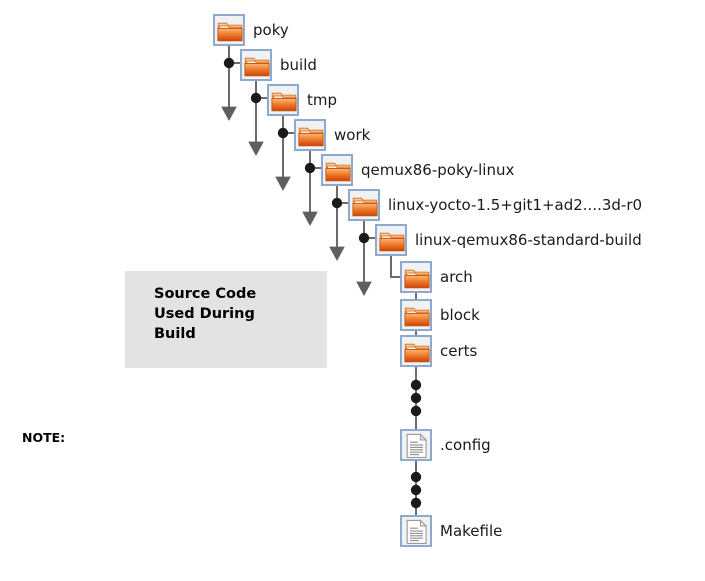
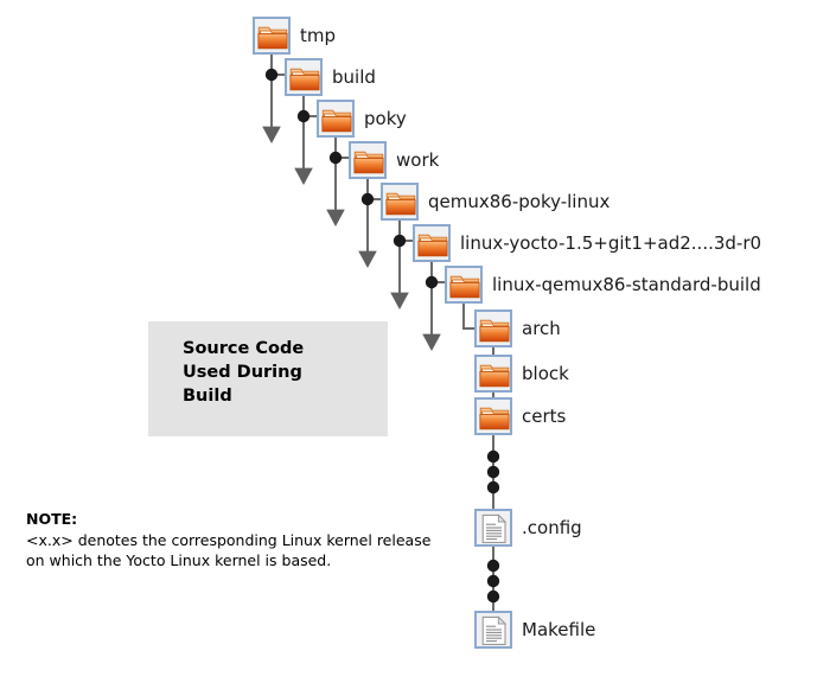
- poky
+ tmp
  build
- tmp
+ poky
  work
  qemux86-poky-linux
  linux-yocto-1.5+git1+ad2....3d-r0
  linux-qemux86-standard-build
  arch
  block
  certs
  .config
  Makefile
  Source Code
  Used During
  Build
  NOTE:
+ <x.x> denotes the corresponding Linux kernel release on which the Yocto Linux kernel is based.
